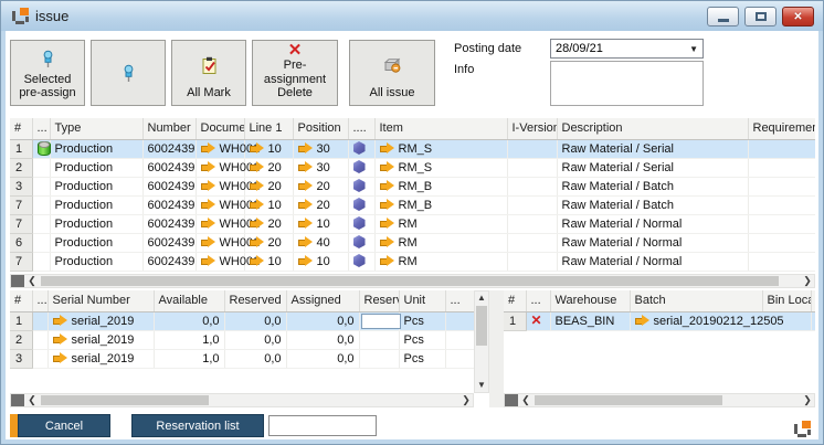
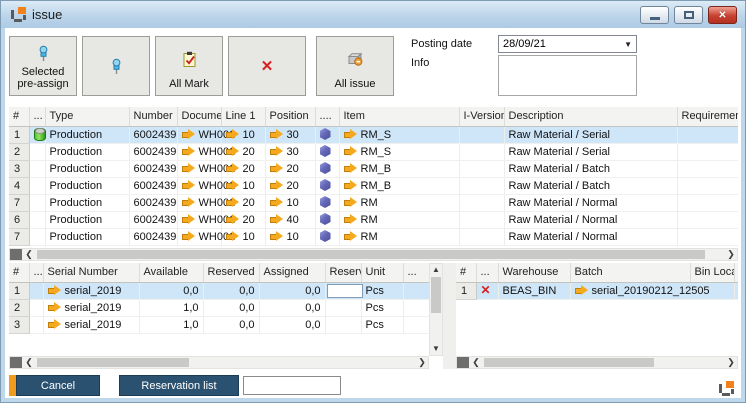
  issue
  ✕
  Selected pre-assign
  All Mark
  ✕
- Pre-assignment Delete
  All issue
  Posting date
  28/09/21
  ▼
  Info
  #	...	Type	Number	Docume	Line 1	Position	....	Item	I-Versio	Description	Requireme
  1		Production	6002439	WH0	10	30		RM_S		Raw Material / Serial
  2		Production	6002439	WH0	20	30		RM_S		Raw Material / Serial
  3		Production	6002439	WH0	20	20		RM_B		Raw Material / Batch
- 7		Production	6002439	WH0	10	20		RM_B		Raw Material / Batch
+ 4		Production	6002439	WH0	10	20		RM_B		Raw Material / Batch
  7		Production	6002439	WH0	20	10		RM		Raw Material / Normal
  6		Production	6002439	WH0	20	40		RM		Raw Material / Normal
  7		Production	6002439	WH0	10	10		RM		Raw Material / Normal
  ❮
  ❯
  #	...	Serial Number	Available	Reserved	Assigned	Reser	Unit	...
  1		serial_2019	0,0	0,0	0,0		Pcs
  2		serial_2019	1,0	0,0	0,0		Pcs
  3		serial_2019	1,0	0,0	0,0		Pcs
  ▲
  ▼
  ❮
  ❯
  1	✕	BEAS_BIN	serial_20190212_12505
  ❮
  ❯
  Cancel
  Reservation list
